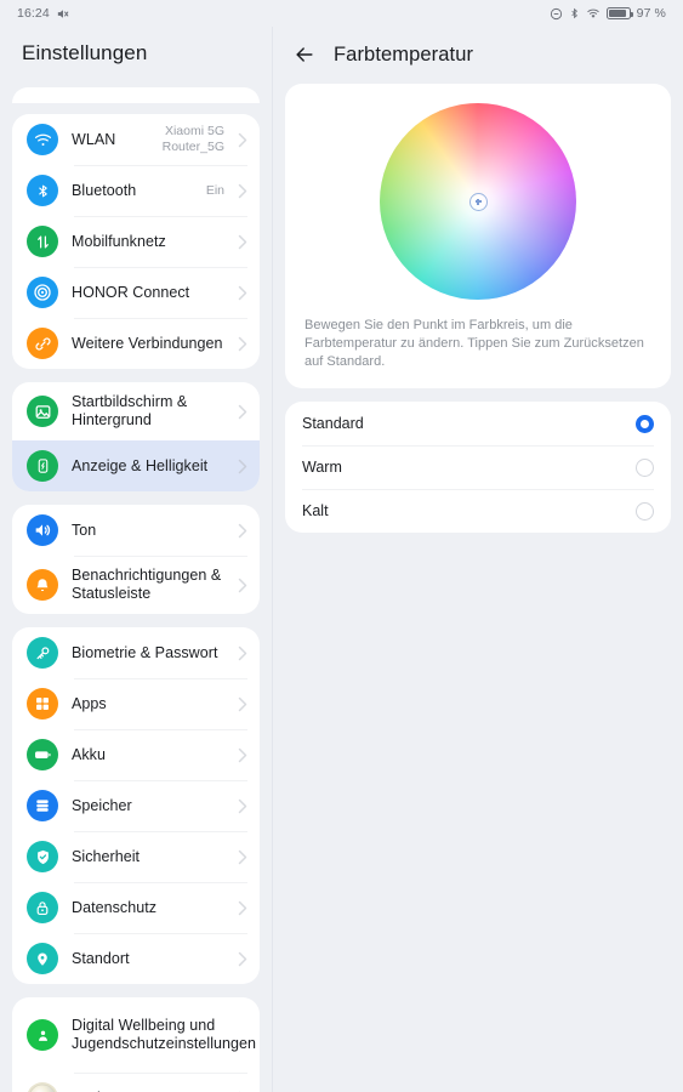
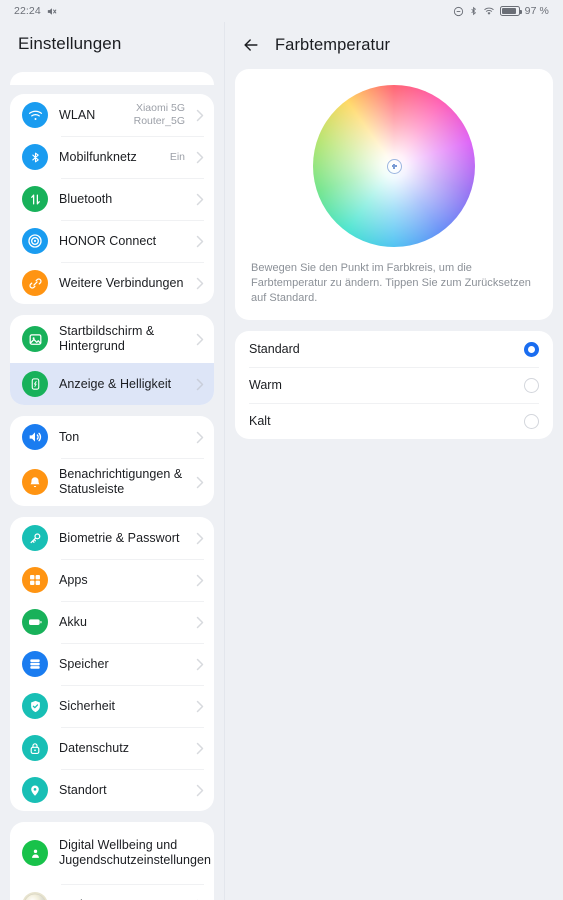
- 16:24
+ 22:24
  97 %
  Einstellungen
  WLAN
  Xiaomi 5G Router_5G
- Bluetooth
+ Mobilfunknetz
  Ein
- Mobilfunknetz
+ Bluetooth
  HONOR Connect
  Weitere Verbindungen
  Startbildschirm & Hintergrund
  Anzeige & Helligkeit
  Ton
  Benachrichtigungen & Statusleiste
  Biometrie & Passwort
  Apps
  Akku
  Speicher
  Sicherheit
  Datenschutz
  Standort
  Digital Wellbeing und Jugendschutzeinstellungen
  Farbtemperatur
  Bewegen Sie den Punkt im Farbkreis, um die Farbtemperatur zu ändern. Tippen Sie zum Zurücksetzen auf Standard.
  Standard
  Warm
  Kalt
